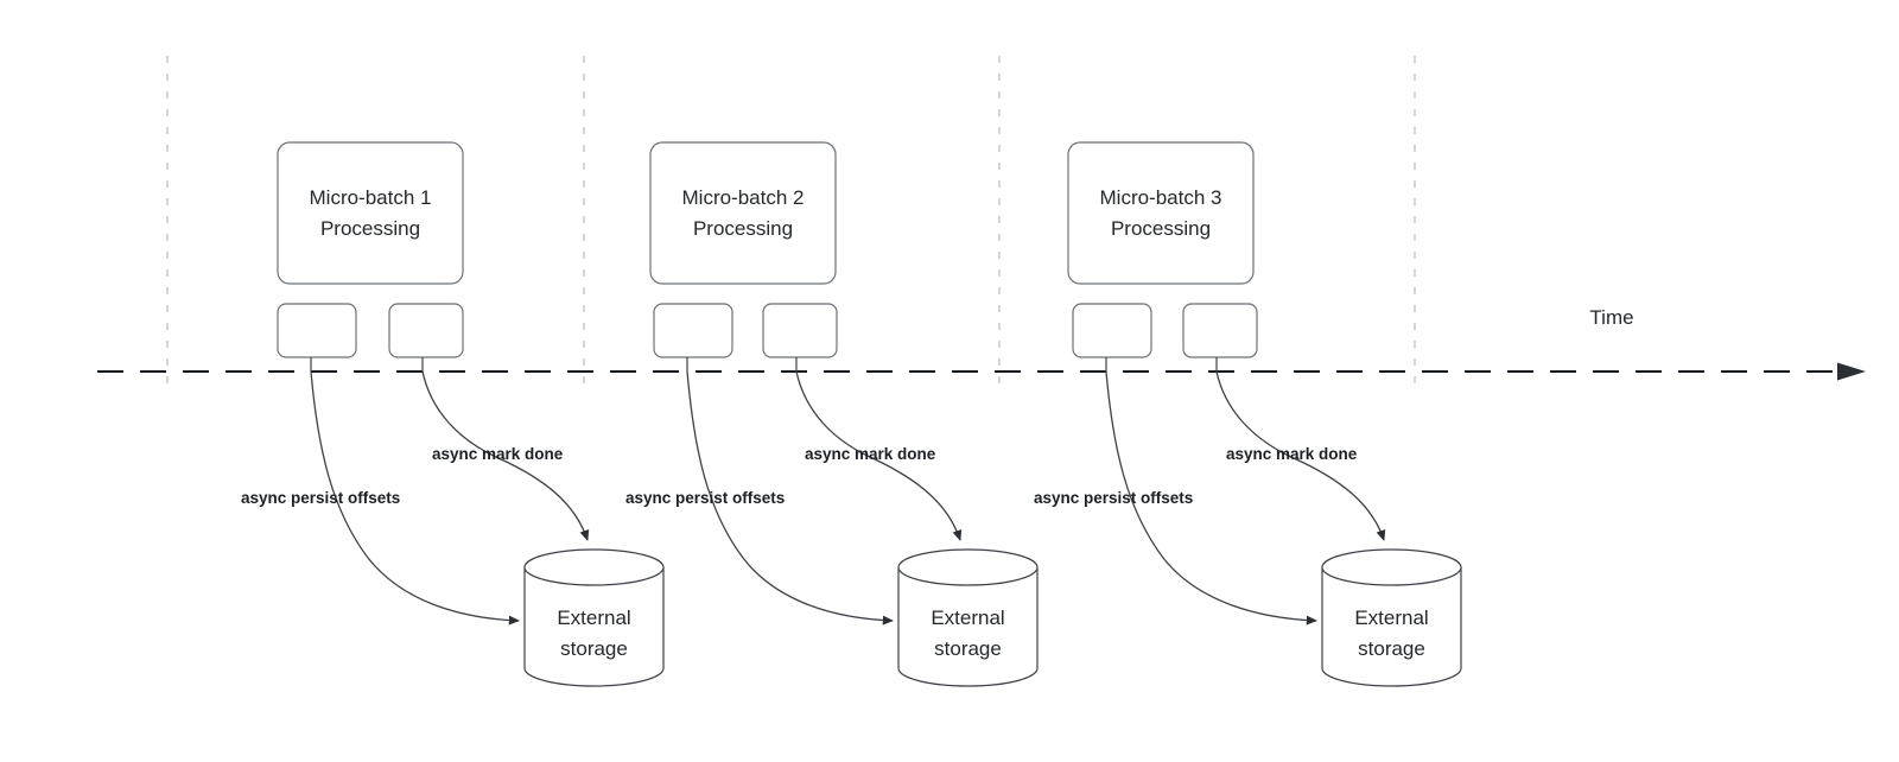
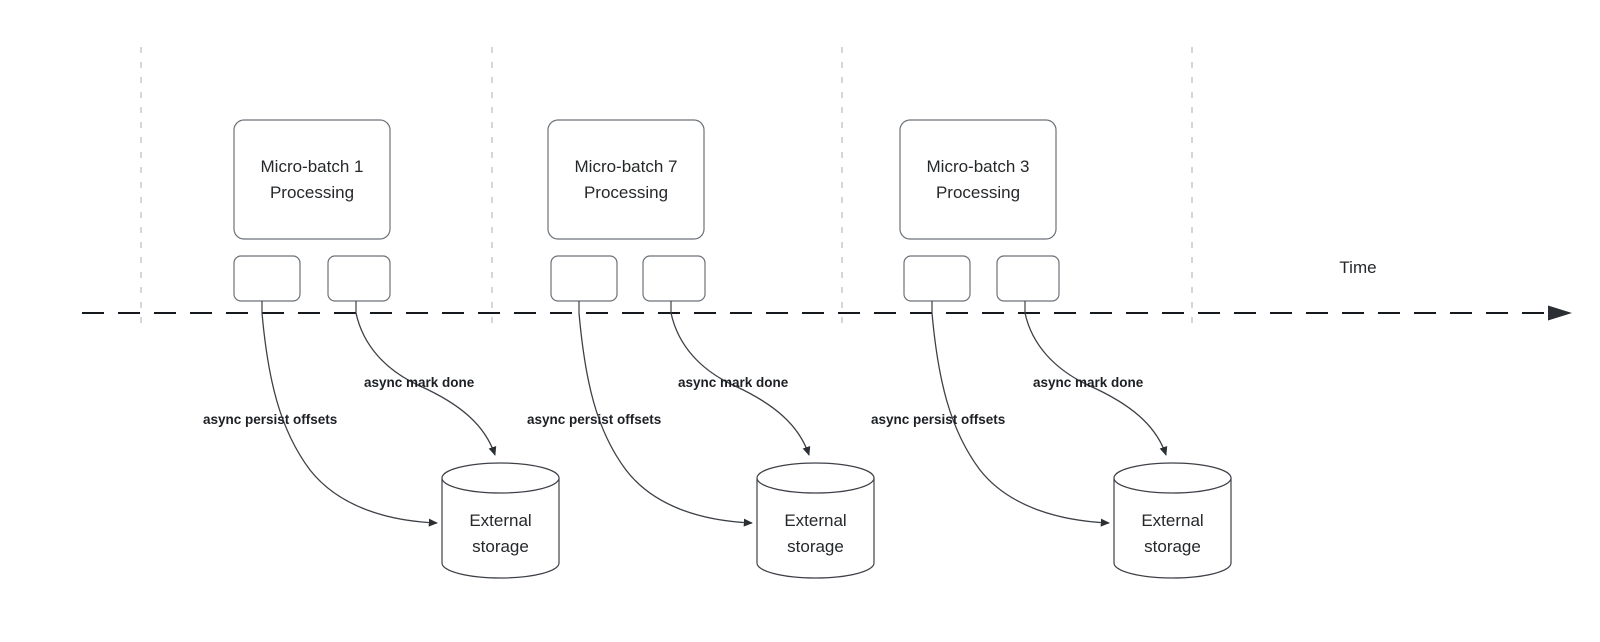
  Time
  Micro-batch 1
  Processing
  async persist offsets
  async mark done
  External
  storage
- Micro-batch 2
+ Micro-batch 7
  Processing
  async persist offsets
  async mark done
  External
  storage
  Micro-batch 3
  Processing
  async persist offsets
  async mark done
  External
  storage
